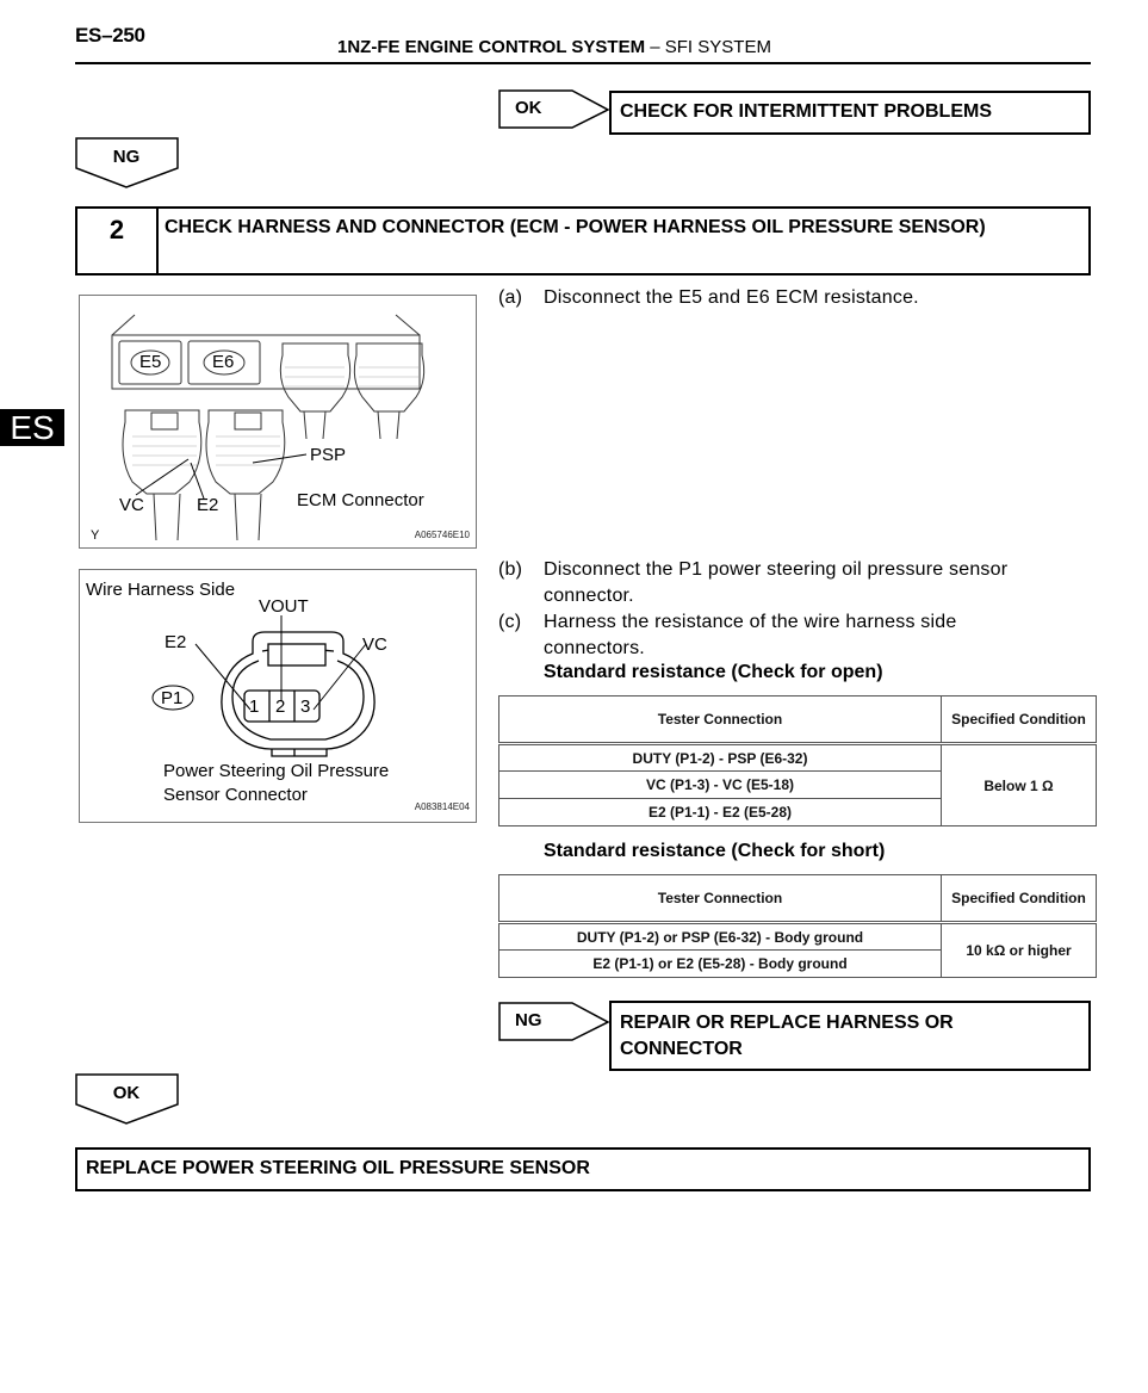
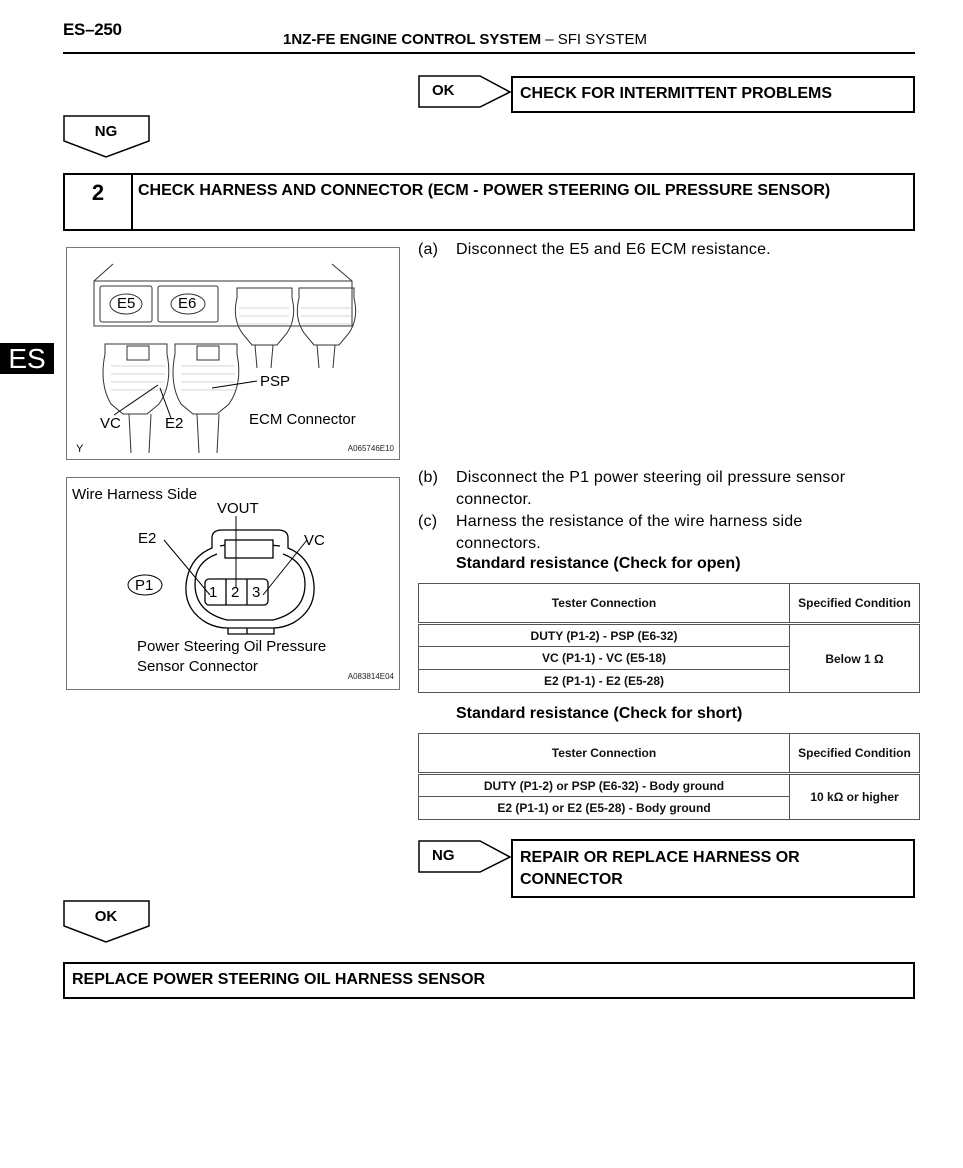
  ES–250
  1NZ-FE ENGINE CONTROL SYSTEM – SFI SYSTEM
  ES
  OK
  CHECK FOR INTERMITTENT PROBLEMS
  NG
  2
- CHECK HARNESS AND CONNECTOR (ECM - POWER HARNESS OIL PRESSURE SENSOR)
+ CHECK HARNESS AND CONNECTOR (ECM - POWER STEERING OIL PRESSURE SENSOR)
  E5
  E6
  PSP
  VC
  E2
  ECM Connector
  Y
  A065746E10
  Wire Harness Side
  VOUT
  E2
  VC
  P1
  1
  2
  3
  Power Steering Oil Pressure
  Sensor Connector
  A083814E04
  (a)
  Disconnect the E5 and E6 ECM resistance.
  (b)
  Disconnect the P1 power steering oil pressure sensor connector.
  (c)
  Harness the resistance of the wire harness side connectors.
  Standard resistance (Check for open)
  Tester Connection	Specified Condition
  DUTY (P1-2) - PSP (E6-32)	Below 1 Ω
- VC (P1-3) - VC (E5-18)
+ VC (P1-1) - VC (E5-18)
  E2 (P1-1) - E2 (E5-28)
  Standard resistance (Check for short)
  Tester Connection	Specified Condition
  DUTY (P1-2) or PSP (E6-32) - Body ground	10 kΩ or higher
  E2 (P1-1) or E2 (E5-28) - Body ground
  NG
  REPAIR OR REPLACE HARNESS OR CONNECTOR
  OK
- REPLACE POWER STEERING OIL PRESSURE SENSOR
+ REPLACE POWER STEERING OIL HARNESS SENSOR
